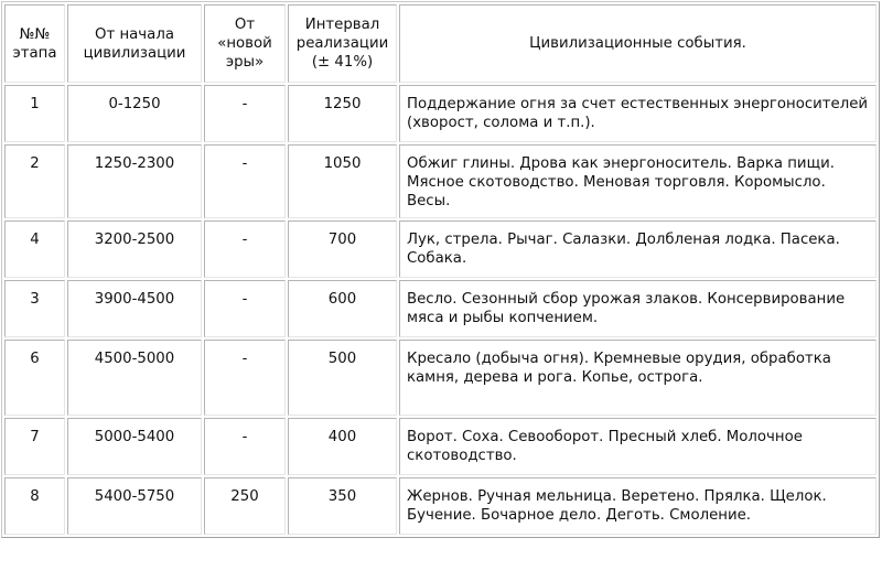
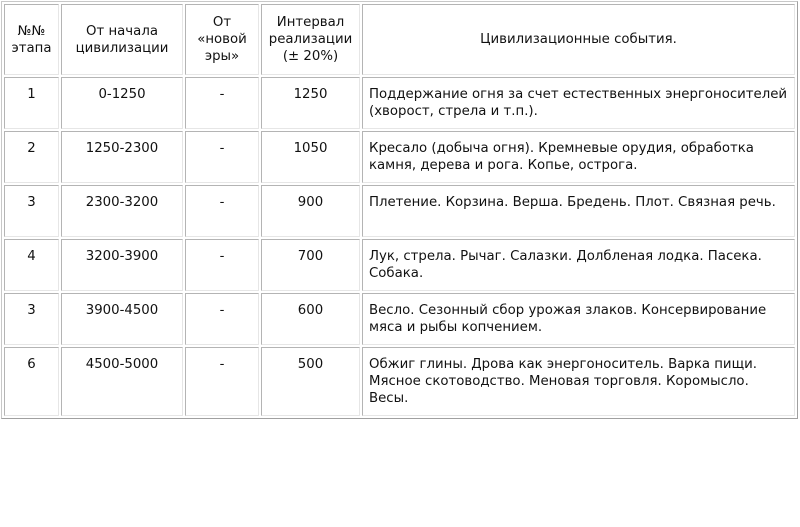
- №№ этапа	От начала цивилизации	От «новой эры»	Интервал реализации (± 41%)	Цивилизационные события.
+ №№ этапа	От начала цивилизации	От «новой эры»	Интервал реализации (± 20%)	Цивилизационные события.
- 1	0-1250	-	1250	Поддержание огня за счет естественных энергоносителей (хворост, солома и т.п.).
+ 1	0-1250	-	1250	Поддержание огня за счет естественных энергоносителей (хворост, стрела и т.п.).
- 2	1250-2300	-	1050	Обжиг глины. Дрова как энергоноситель. Варка пищи. Мясное скотоводство. Меновая торговля. Коромысло. Весы.
+ 2	1250-2300	-	1050	Кресало (добыча огня). Кремневые орудия, обработка камня, дерева и рога. Копье, острога.
+ 3	2300-3200	-	900	Плетение. Корзина. Верша. Бредень. Плот. Связная речь.
- 4	3200-2500	-	700	Лук, стрела. Рычаг. Салазки. Долбленая лодка. Пасека. Собака.
+ 4	3200-3900	-	700	Лук, стрела. Рычаг. Салазки. Долбленая лодка. Пасека. Собака.
  3	3900-4500	-	600	Весло. Сезонный сбор урожая злаков. Консервирование мяса и рыбы копчением.
- 6	4500-5000	-	500	Кресало (добыча огня). Кремневые орудия, обработка камня, дерева и рога. Копье, острога.
+ 6	4500-5000	-	500	Обжиг глины. Дрова как энергоноситель. Варка пищи. Мясное скотоводство. Меновая торговля. Коромысло. Весы.
- 7	5000-5400	-	400	Ворот. Соха. Севооборот. Пресный хлеб. Молочное скотоводство.
- 8	5400-5750	250	350	Жернов. Ручная мельница. Веретено. Прялка. Щелок. Бучение. Бочарное дело. Деготь. Смоление.
